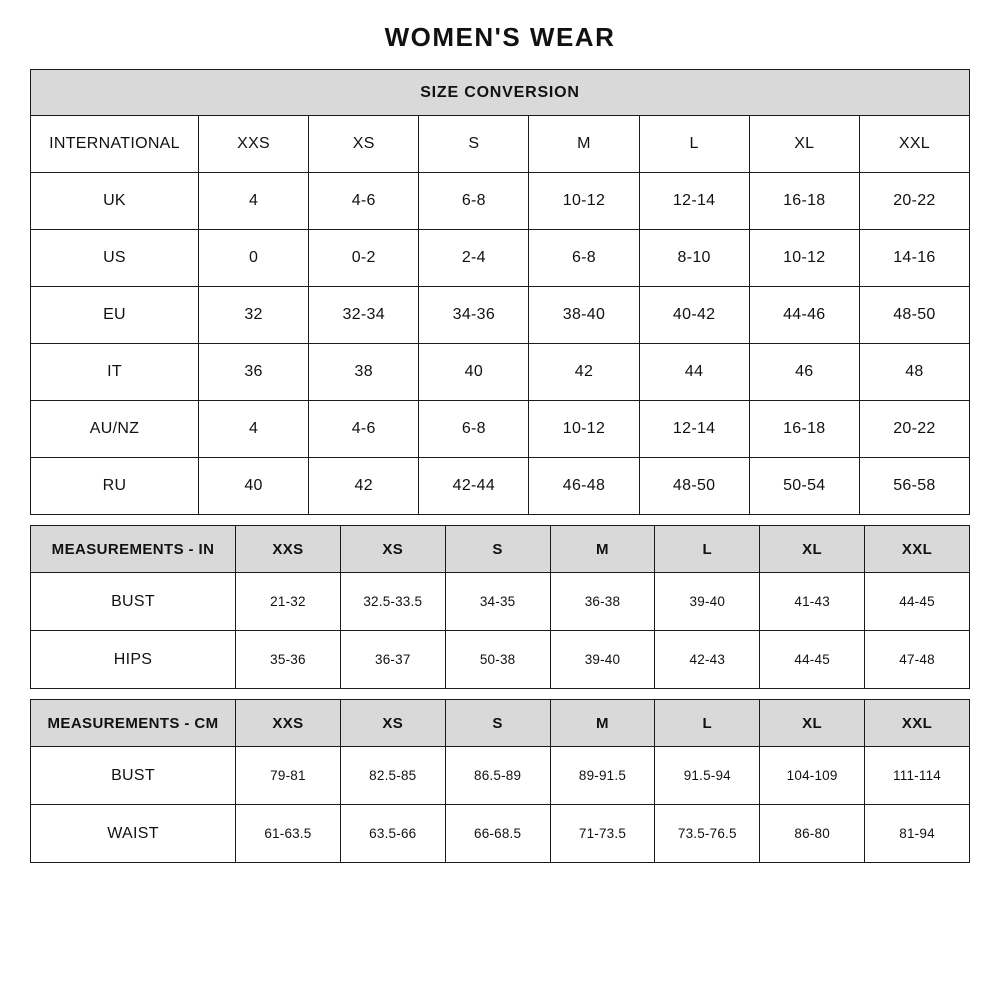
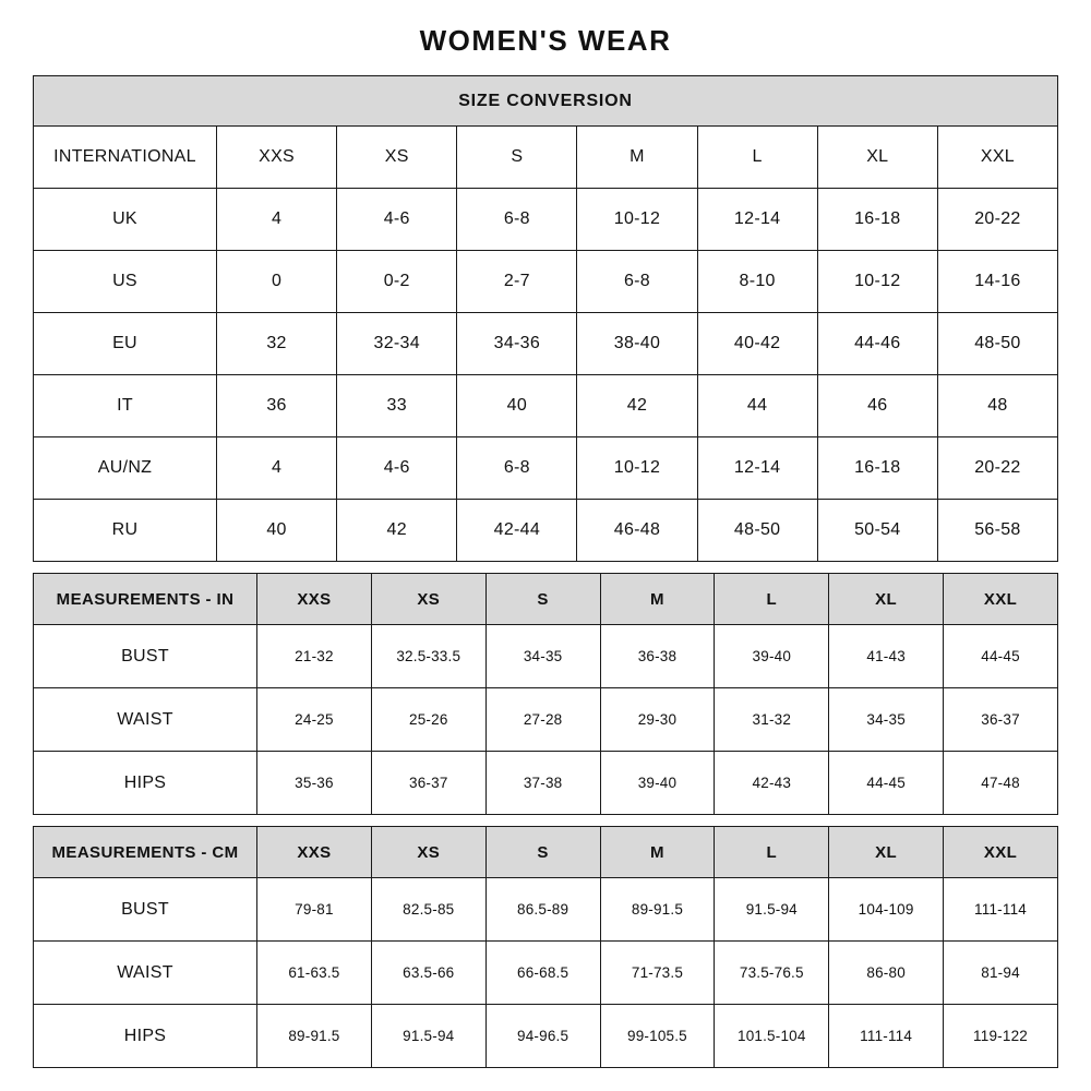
  WOMEN'S WEAR
  SIZE CONVERSION
  INTERNATIONAL	XXS	XS	S	M	L	XL	XXL
  UK	4	4-6	6-8	10-12	12-14	16-18	20-22
- US	0	0-2	2-4	6-8	8-10	10-12	14-16
+ US	0	0-2	2-7	6-8	8-10	10-12	14-16
  EU	32	32-34	34-36	38-40	40-42	44-46	48-50
- IT	36	38	40	42	44	46	48
+ IT	36	33	40	42	44	46	48
  AU/NZ	4	4-6	6-8	10-12	12-14	16-18	20-22
  RU	40	42	42-44	46-48	48-50	50-54	56-58
  MEASUREMENTS - IN	XXS	XS	S	M	L	XL	XXL
  BUST	21-32	32.5-33.5	34-35	36-38	39-40	41-43	44-45
+ WAIST	24-25	25-26	27-28	29-30	31-32	34-35	36-37
- HIPS	35-36	36-37	50-38	39-40	42-43	44-45	47-48
+ HIPS	35-36	36-37	37-38	39-40	42-43	44-45	47-48
  MEASUREMENTS - CM	XXS	XS	S	M	L	XL	XXL
  BUST	79-81	82.5-85	86.5-89	89-91.5	91.5-94	104-109	111-114
  WAIST	61-63.5	63.5-66	66-68.5	71-73.5	73.5-76.5	86-80	81-94
+ HIPS	89-91.5	91.5-94	94-96.5	99-105.5	101.5-104	111-114	119-122
